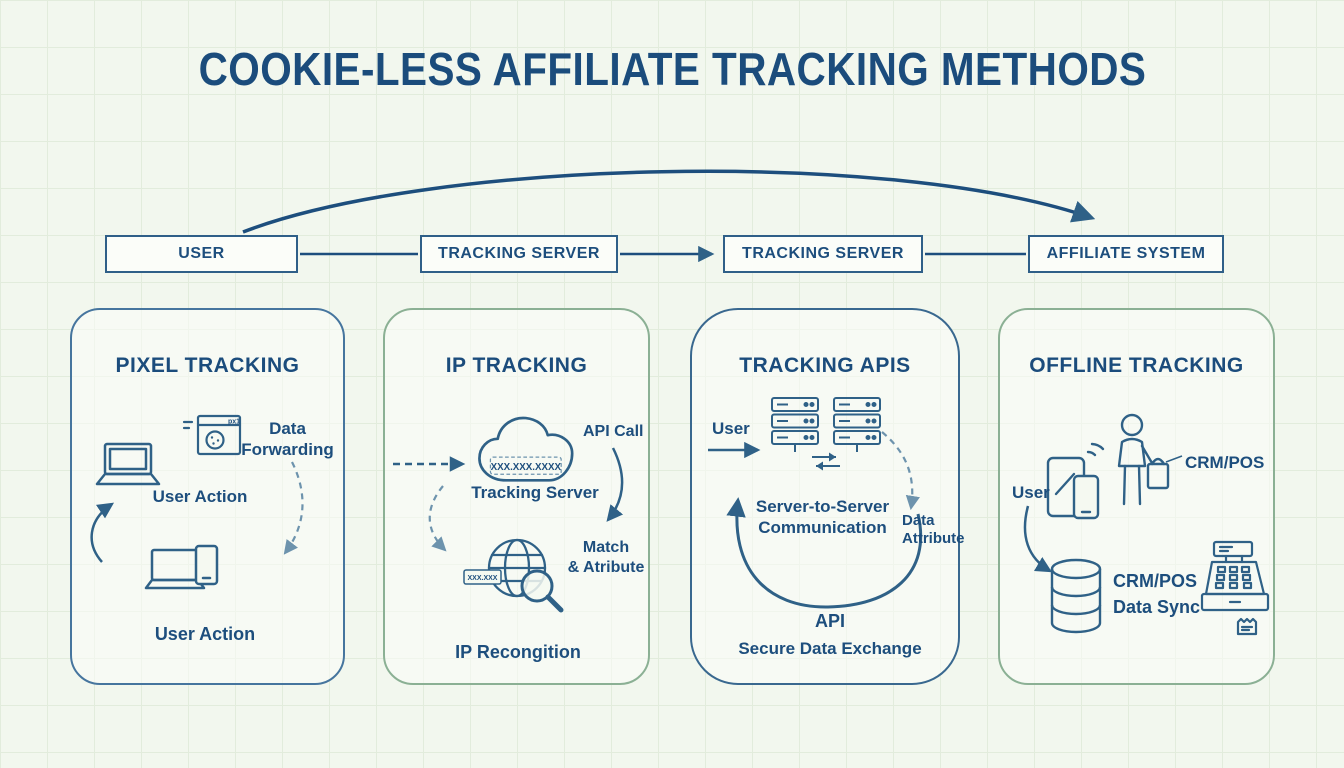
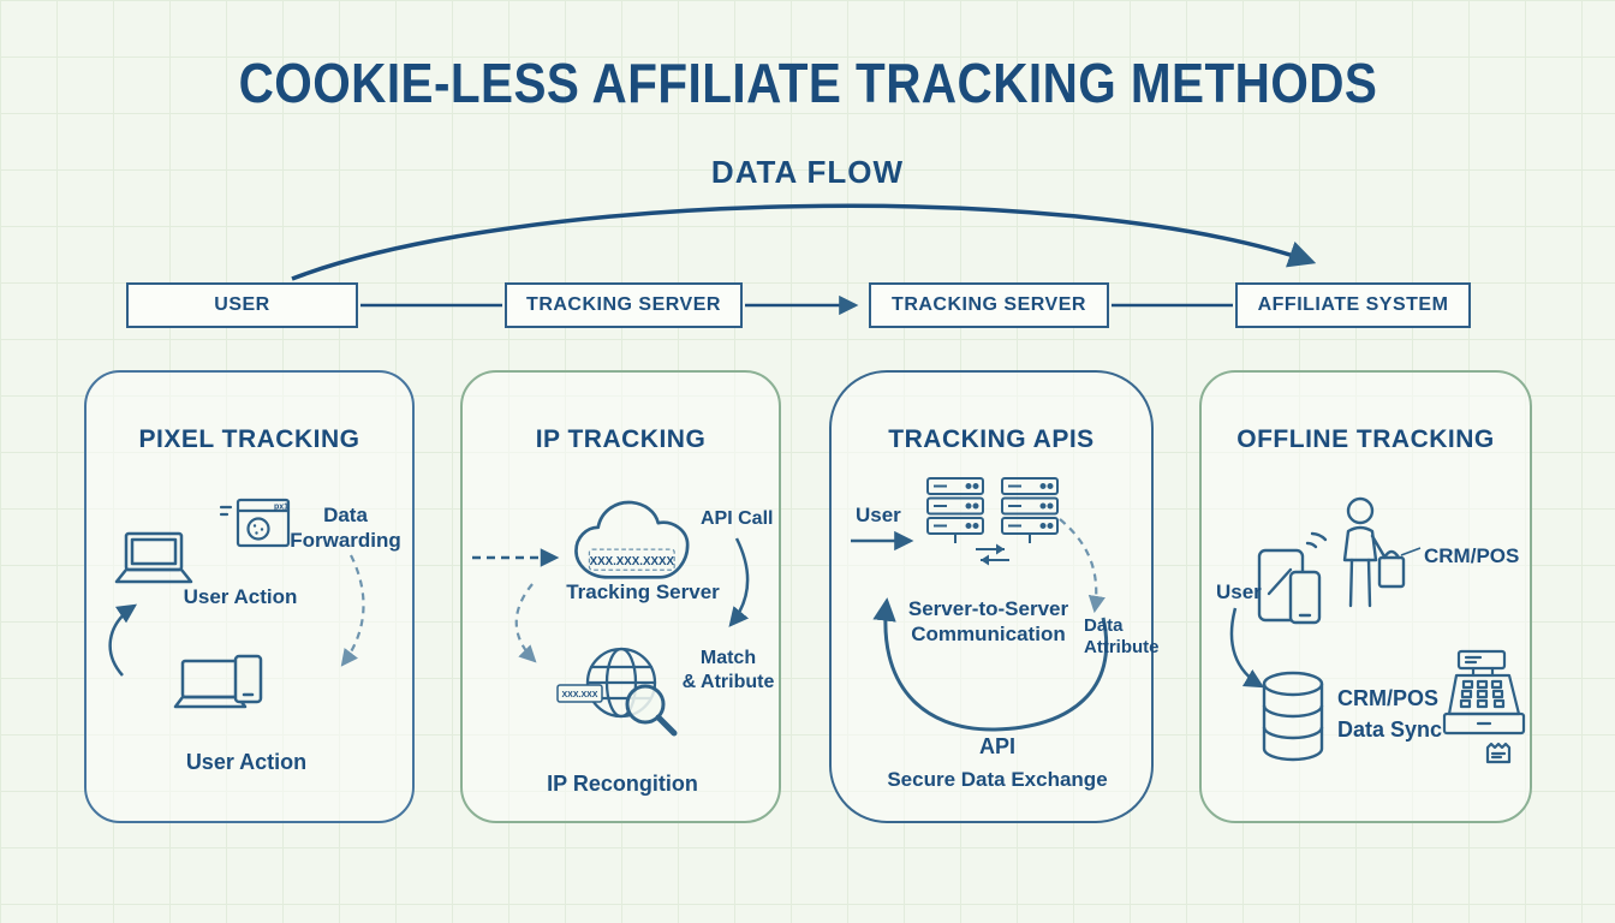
  COOKIE-LESS AFFILIATE TRACKING METHODS
+ DATA FLOW
  USER
  TRACKING SERVER
  TRACKING SERVER
  AFFILIATE SYSTEM
  PIXEL TRACKING
  Data
  Forwarding
  User Action
  User Action
  XXX.XXX.XXXX
  IP TRACKING
  API Call
  Tracking Server
  Match
  & Atribute
  IP Recongition
  TRACKING APIS
  User
  Server-to-Server
  Communication
  Data
  Attribute
  API
  Secure Data Exchange
  OFFLINE TRACKING
  User
  CRM/POS
  CRM/POS
  Data Sync
